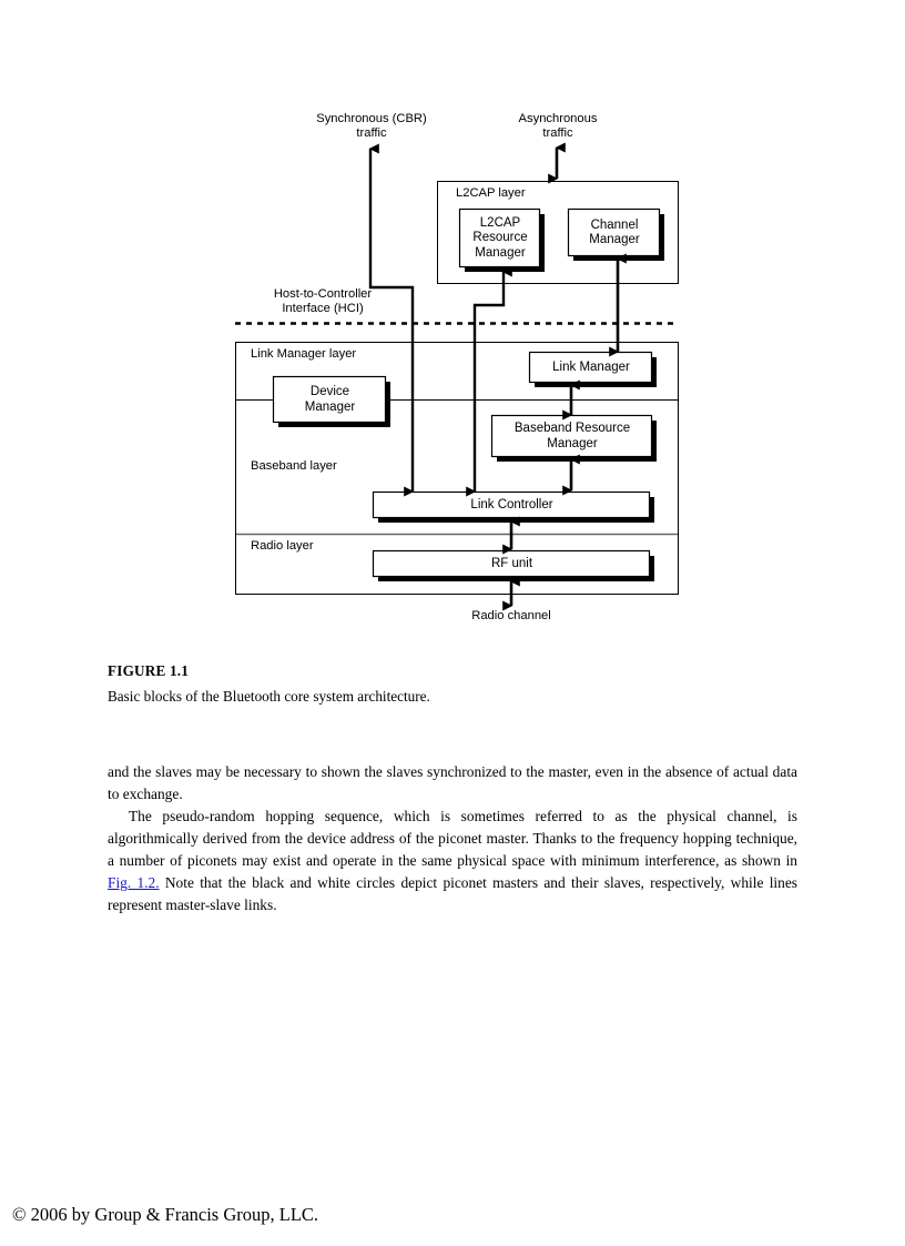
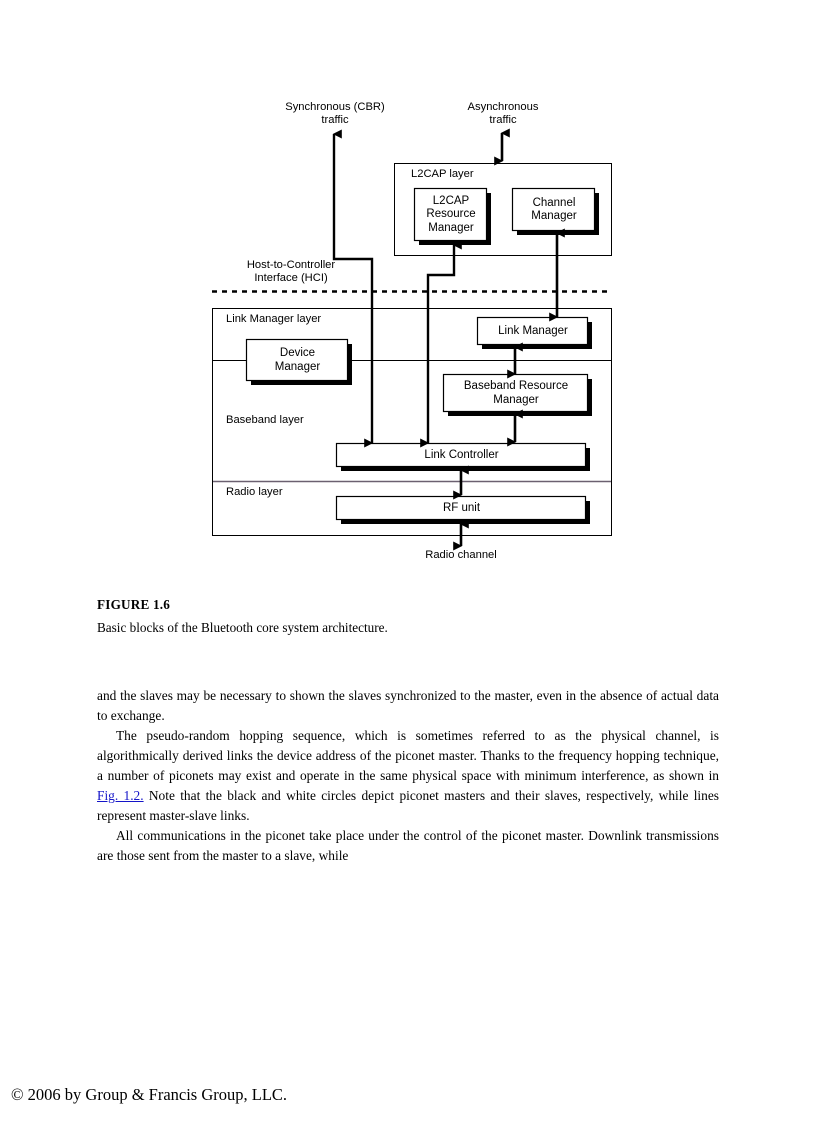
  Synchronous (CBR)
  traffic
  Asynchronous
  traffic
  Host-to-Controller
  Interface (HCI)
  Radio channel
  L2CAP layer
  Link Manager layer
  Baseband layer
  Radio layer
  L2CAP
  Resource
  Manager
  Channel
  Manager
  Device
  Manager
  Link Manager
  Baseband Resource
  Manager
  Link Controller
  RF unit
- FIGURE 1.1
+ FIGURE 1.6
  Basic blocks of the Bluetooth core system architecture.
  and the slaves may be necessary to shown the slaves synchronized to the master, even in the absence of actual data to exchange.
- The pseudo-random hopping sequence, which is sometimes referred to as the physical channel, is algorithmically derived from the device address of the piconet master. Thanks to the frequency hopping technique, a number of piconets may exist and operate in the same physical space with minimum interference, as shown in Fig. 1.2. Note that the black and white circles depict piconet masters and their slaves, respectively, while lines represent master-slave links.
+ The pseudo-random hopping sequence, which is sometimes referred to as the physical channel, is algorithmically derived links the device address of the piconet master. Thanks to the frequency hopping technique, a number of piconets may exist and operate in the same physical space with minimum interference, as shown in Fig. 1.2. Note that the black and white circles depict piconet masters and their slaves, respectively, while lines represent master-slave links.
+ All communications in the piconet take place under the control of the piconet master. Downlink transmissions are those sent from the master to a slave, while
  © 2006 by Group & Francis Group, LLC.
